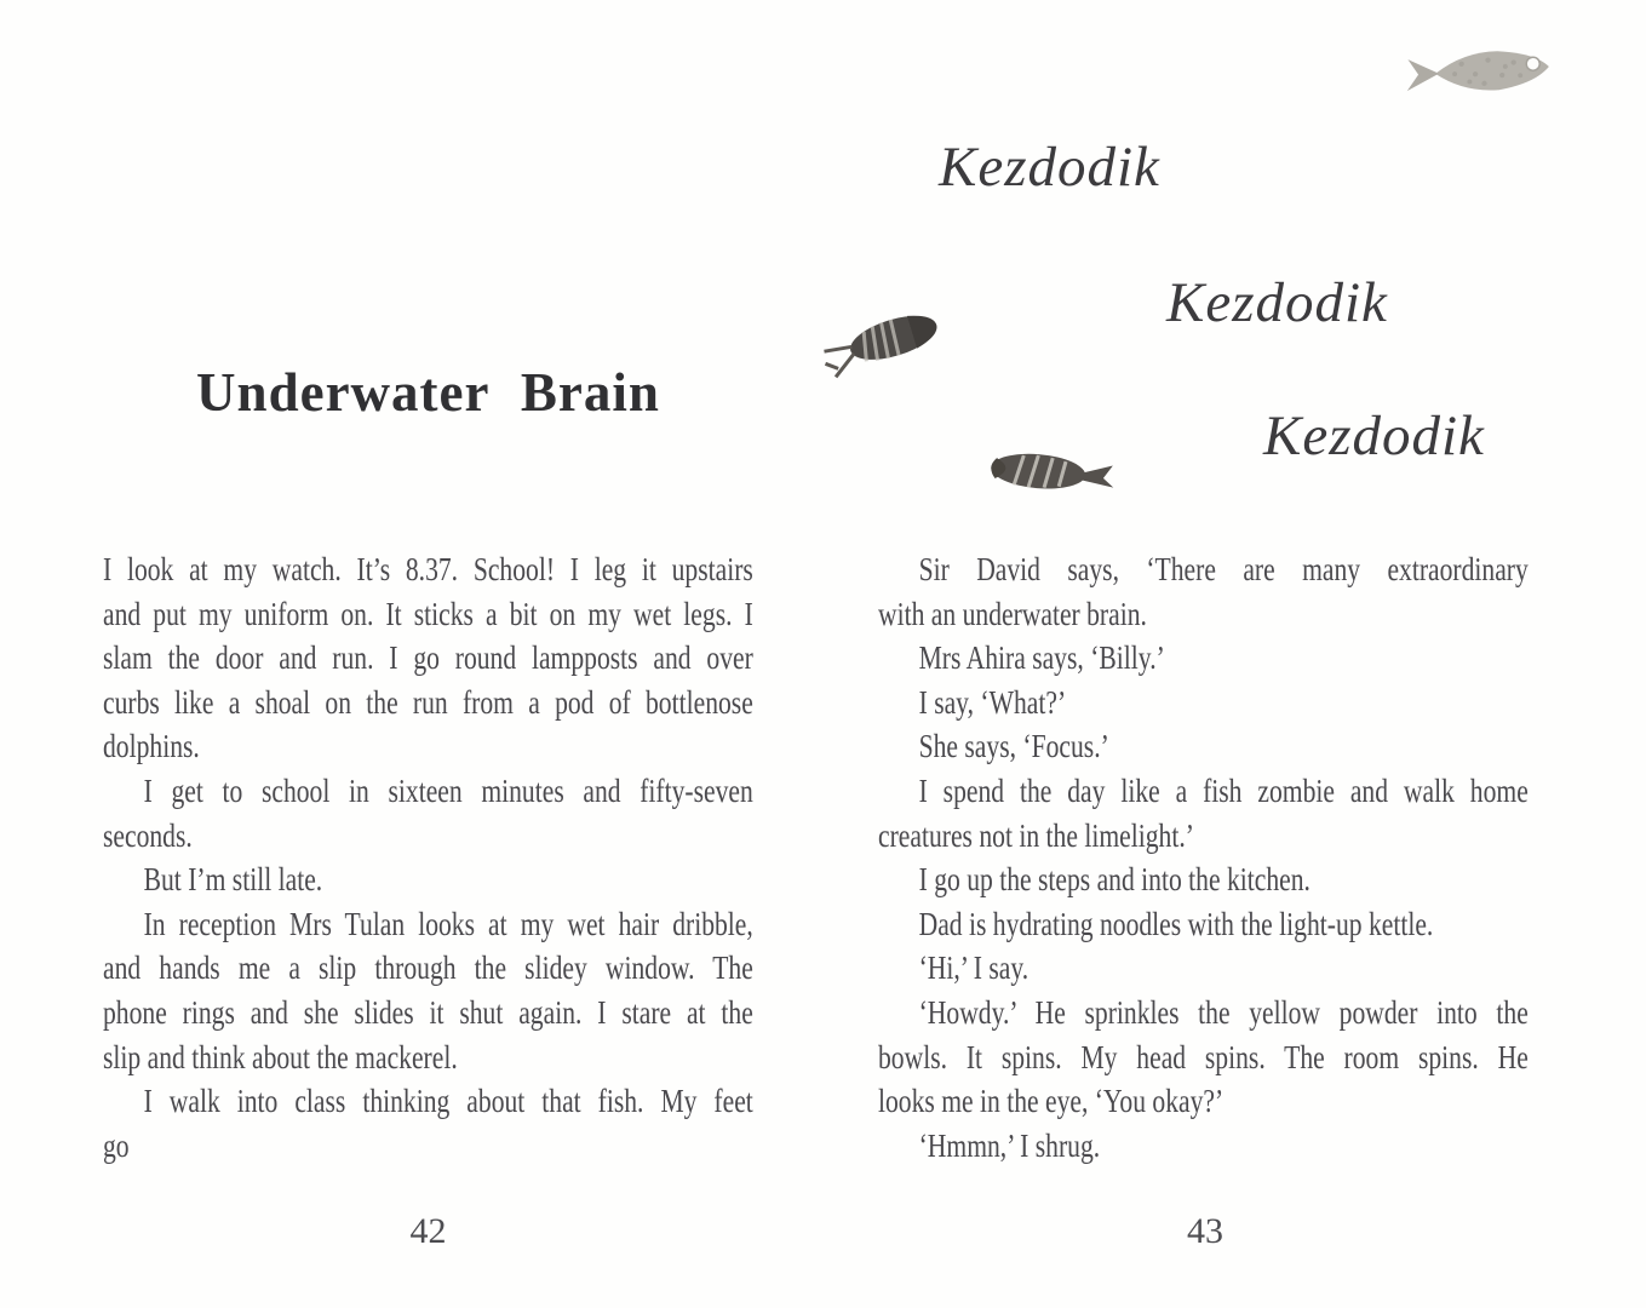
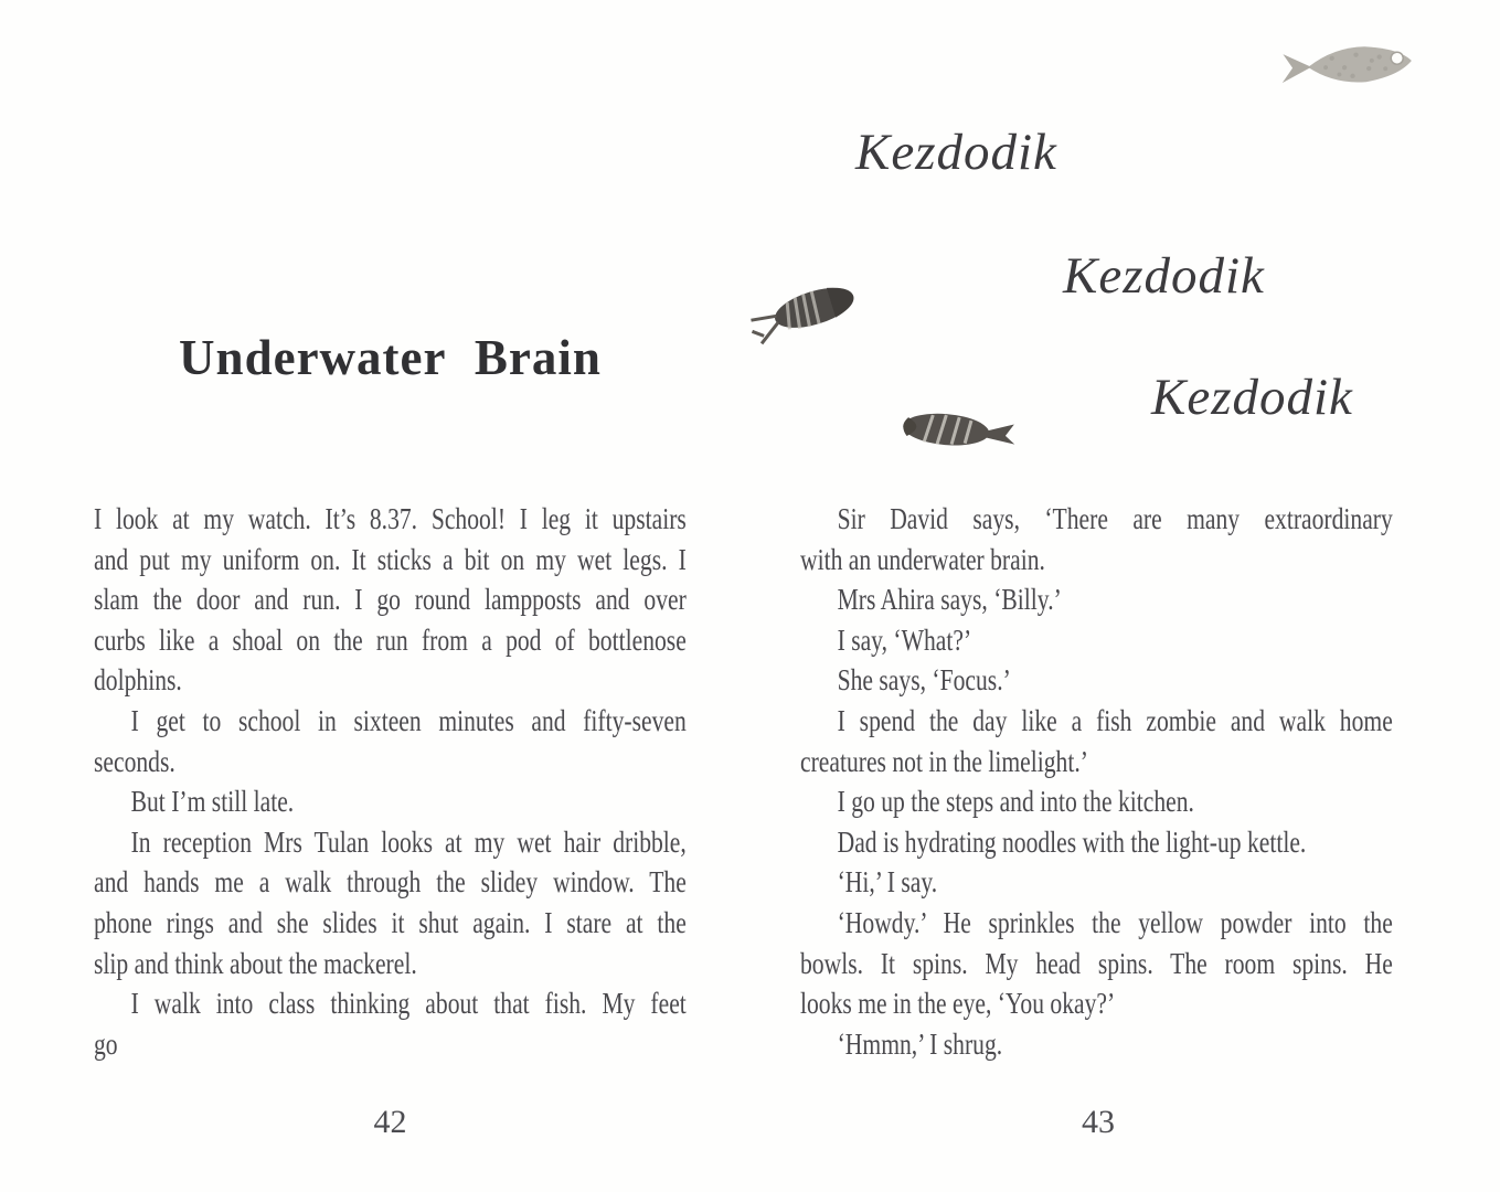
  Underwater Brain
  I look at my watch. It’s 8.37. School! I leg it upstairs
  and put my uniform on. It sticks a bit on my wet legs. I
  slam the door and run. I go round lampposts and over
  curbs like a shoal on the run from a pod of bottlenose
  dolphins.
  I get to school in sixteen minutes and fifty-seven
  seconds.
  But I’m still late.
  In reception Mrs Tulan looks at my wet hair dribble,
- and hands me a slip through the slidey window. The
+ and hands me a walk through the slidey window. The
  phone rings and she slides it shut again. I stare at the
  slip and think about the mackerel.
  I walk into class thinking about that fish. My feet
  go
  42
  Kezdodik
  Kezdodik
  Kezdodik
  Sir David says, ‘There are many extraordinary
  with an underwater brain.
  Mrs Ahira says, ‘Billy.’
  I say, ‘What?’
  She says, ‘Focus.’
  I spend the day like a fish zombie and walk home
  creatures not in the limelight.’
  I go up the steps and into the kitchen.
  Dad is hydrating noodles with the light-up kettle.
  ‘Hi,’ I say.
  ‘Howdy.’ He sprinkles the yellow powder into the
  bowls. It spins. My head spins. The room spins. He
  looks me in the eye, ‘You okay?’
  ‘Hmmn,’ I shrug.
  43
